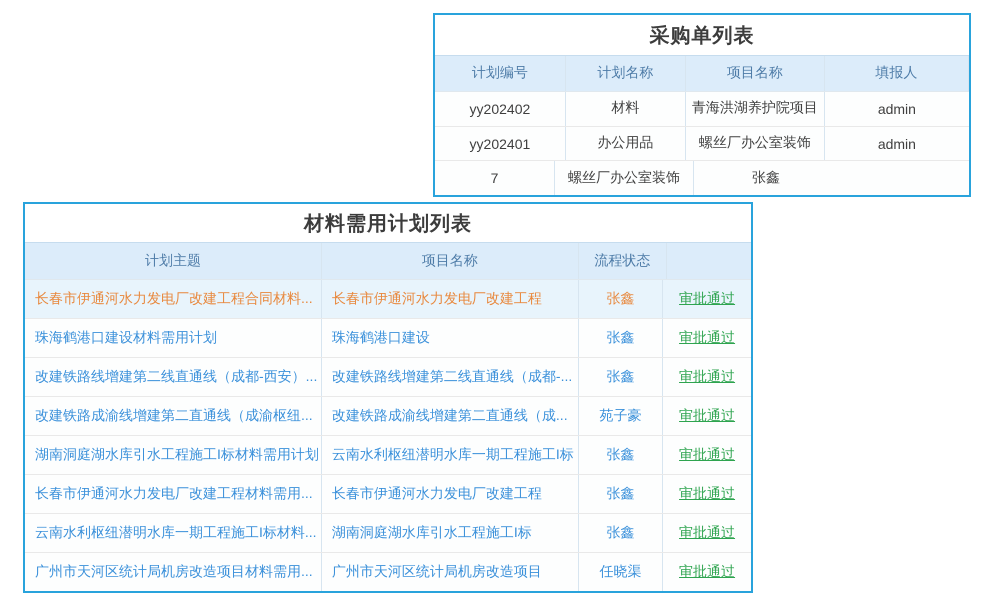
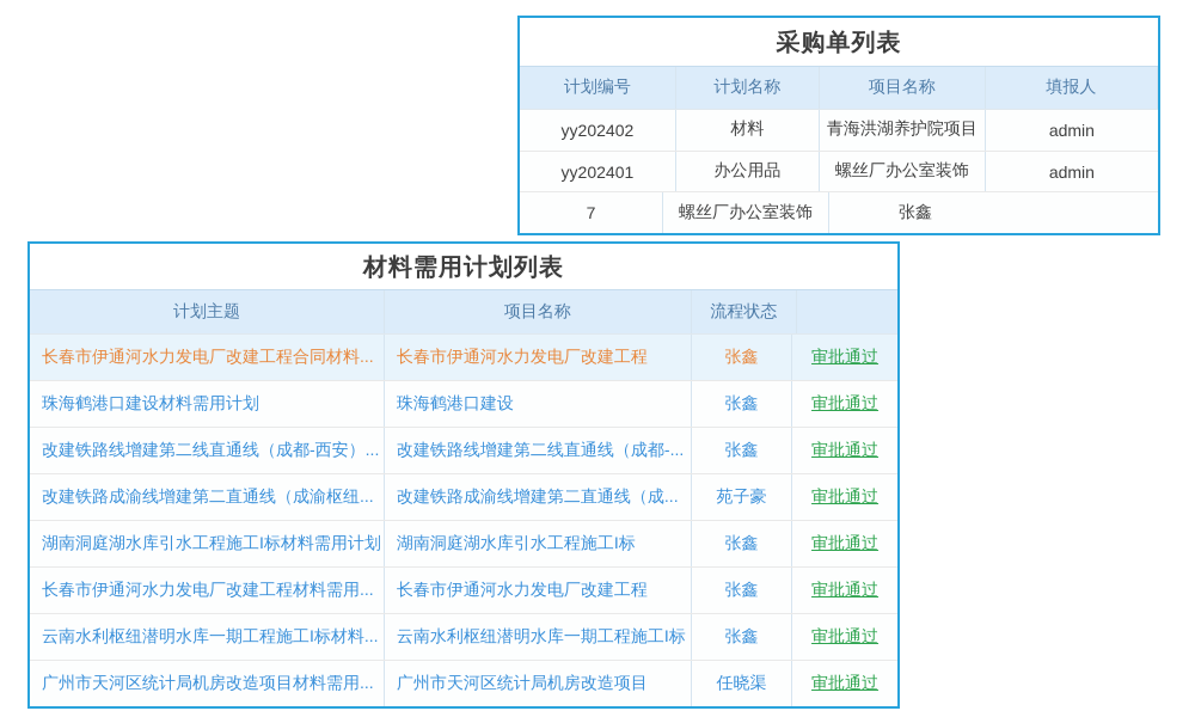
  采购单列表
  计划编号
  计划名称
  项目名称
  填报人
  yy202402
  材料
  青海洪湖养护院项目
  admin
  yy202401
  办公用品
  螺丝厂办公室装饰
  admin
  7
  螺丝厂办公室装饰
  张鑫
  材料需用计划列表
  计划主题
  项目名称
  流程状态
  长春市伊通河水力发电厂改建工程合同材料...
  长春市伊通河水力发电厂改建工程
  张鑫
  审批通过
  珠海鹤港口建设材料需用计划
  珠海鹤港口建设
  张鑫
  审批通过
  改建铁路线增建第二线直通线（成都-西安）...
  改建铁路线增建第二线直通线（成都-...
  张鑫
  审批通过
  改建铁路成渝线增建第二直通线（成渝枢纽...
  改建铁路成渝线增建第二直通线（成...
  苑子豪
  审批通过
  湖南洞庭湖水库引水工程施工I标材料需用计划
- 云南水利枢纽潜明水库一期工程施工I标
+ 湖南洞庭湖水库引水工程施工I标
  张鑫
  审批通过
  长春市伊通河水力发电厂改建工程材料需用...
  长春市伊通河水力发电厂改建工程
  张鑫
  审批通过
  云南水利枢纽潜明水库一期工程施工I标材料...
- 湖南洞庭湖水库引水工程施工I标
+ 云南水利枢纽潜明水库一期工程施工I标
  张鑫
  审批通过
  广州市天河区统计局机房改造项目材料需用...
  广州市天河区统计局机房改造项目
  任晓渠
  审批通过
